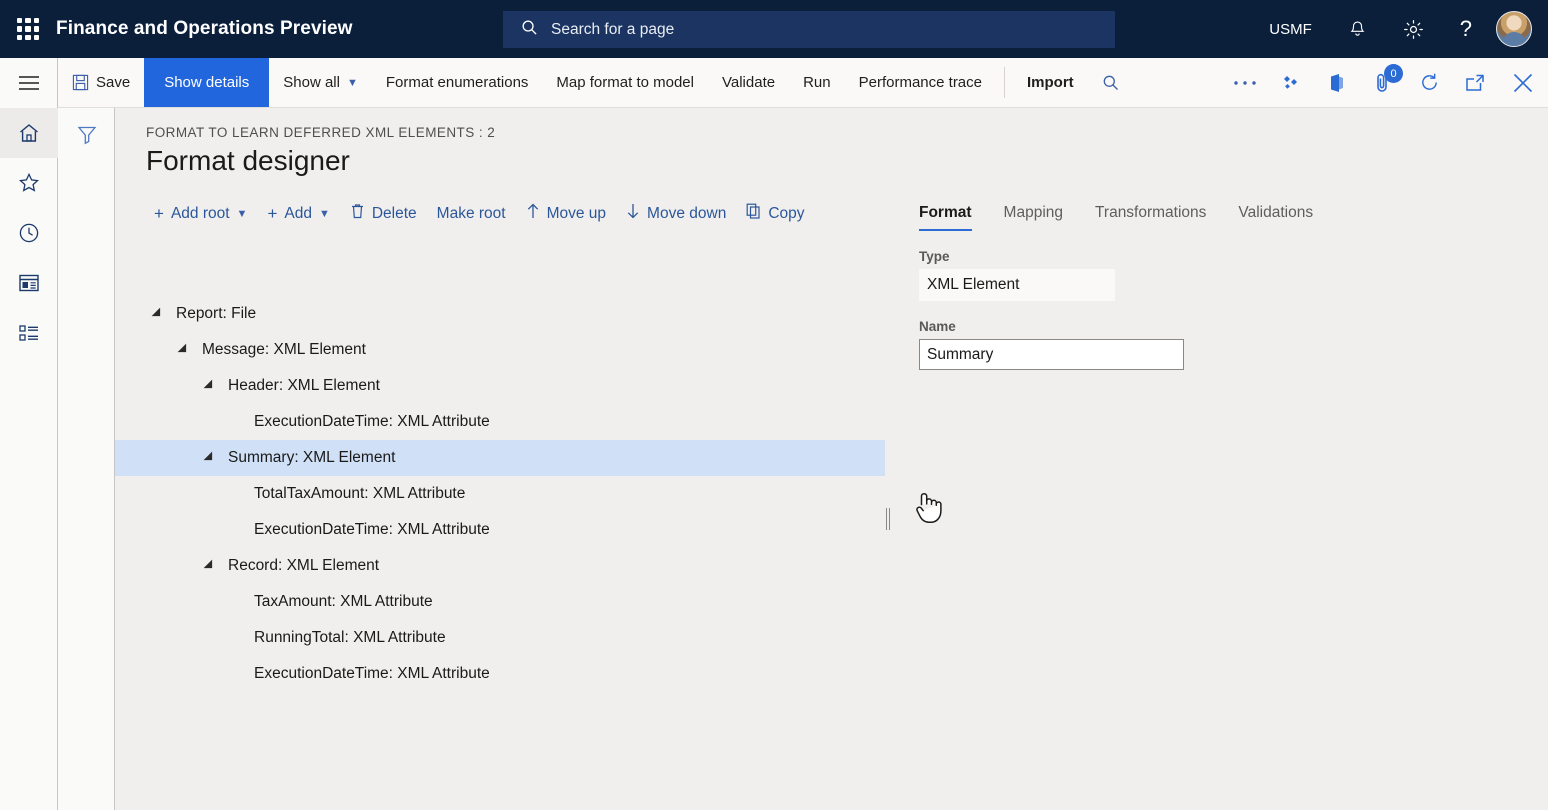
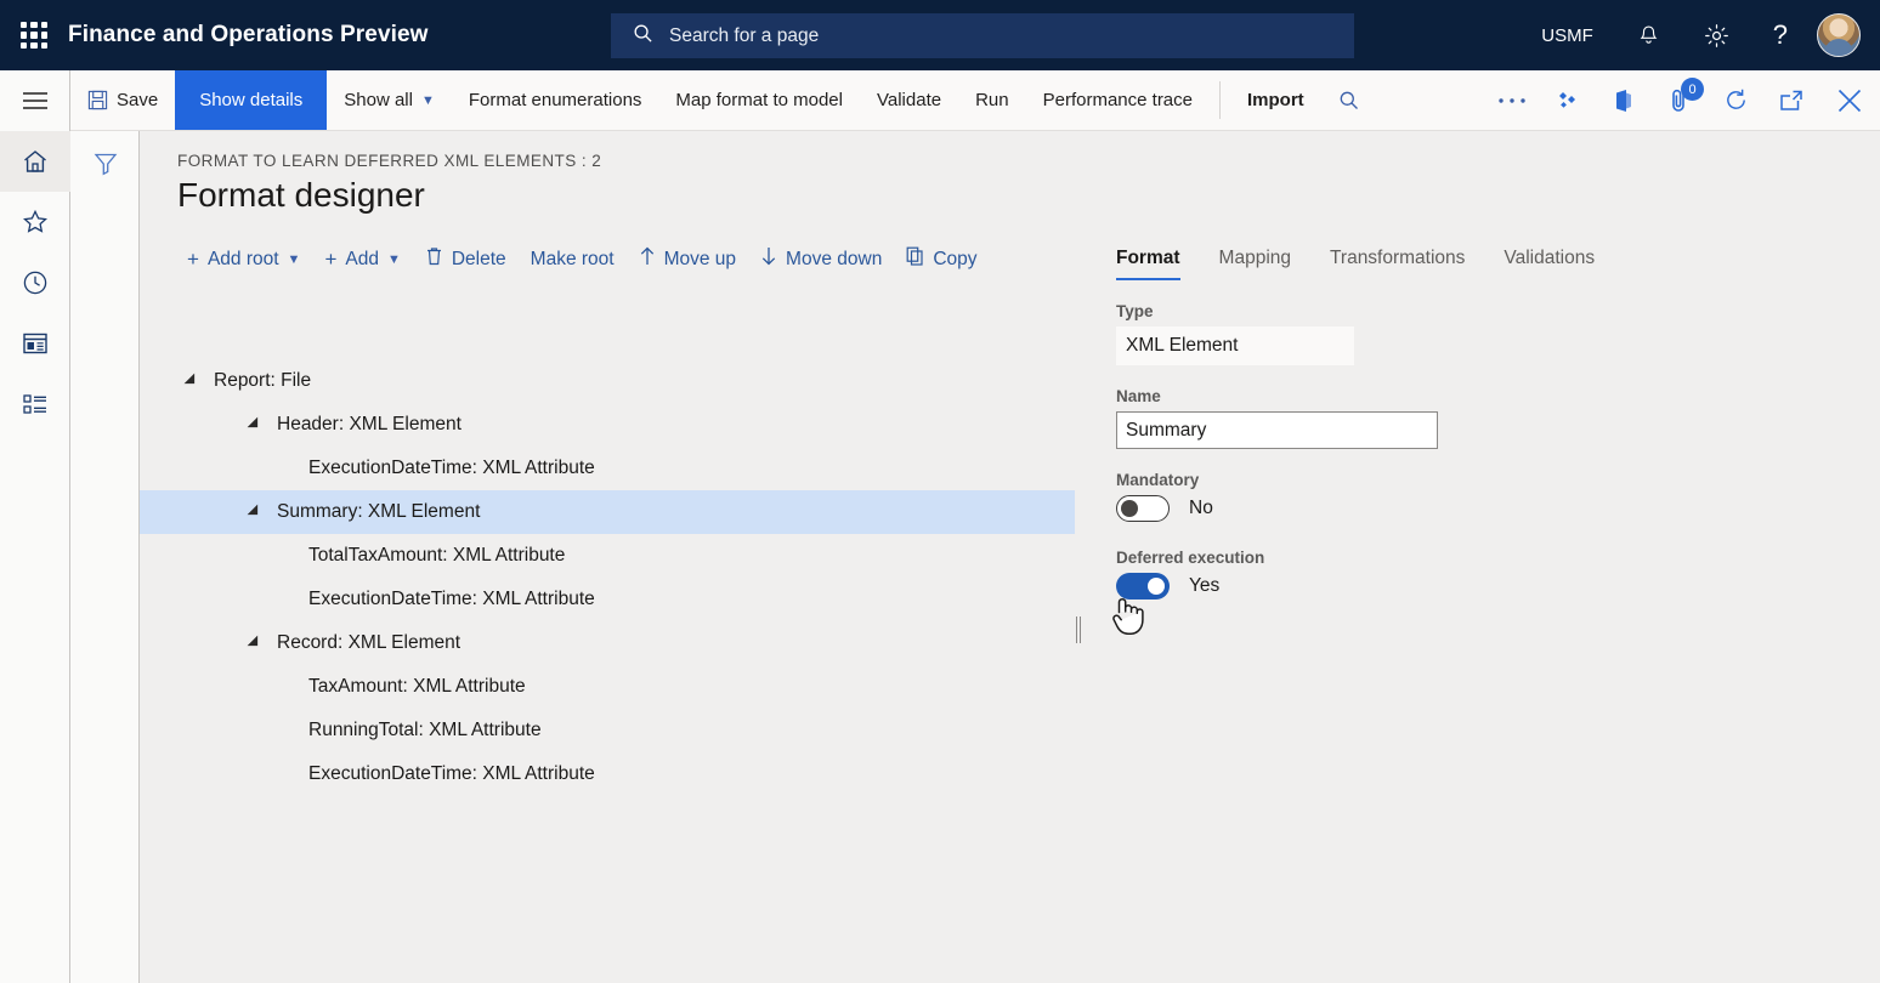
  Finance and Operations Preview
  Search for a page
  USMF
  ?
  Save
  Show details
  Show all
  ▼
  Format enumerations
  Map format to model
  Validate
  Run
  Performance trace
  Import
  0
  FORMAT TO LEARN DEFERRED XML ELEMENTS : 2
  Format designer
  +
  Add root
  ▼
  +
  Add
  ▼
  Delete
  Make root
  Move up
  Move down
  Copy
  Report: File
- Message: XML Element
  Header: XML Element
  ExecutionDateTime: XML Attribute
  Summary: XML Element
  TotalTaxAmount: XML Attribute
  ExecutionDateTime: XML Attribute
  Record: XML Element
  TaxAmount: XML Attribute
  RunningTotal: XML Attribute
  ExecutionDateTime: XML Attribute
  Format
  Mapping
  Transformations
  Validations
  Type
  XML Element
  Name
  Summary
+ Mandatory
+ No
+ Deferred execution
+ Yes
